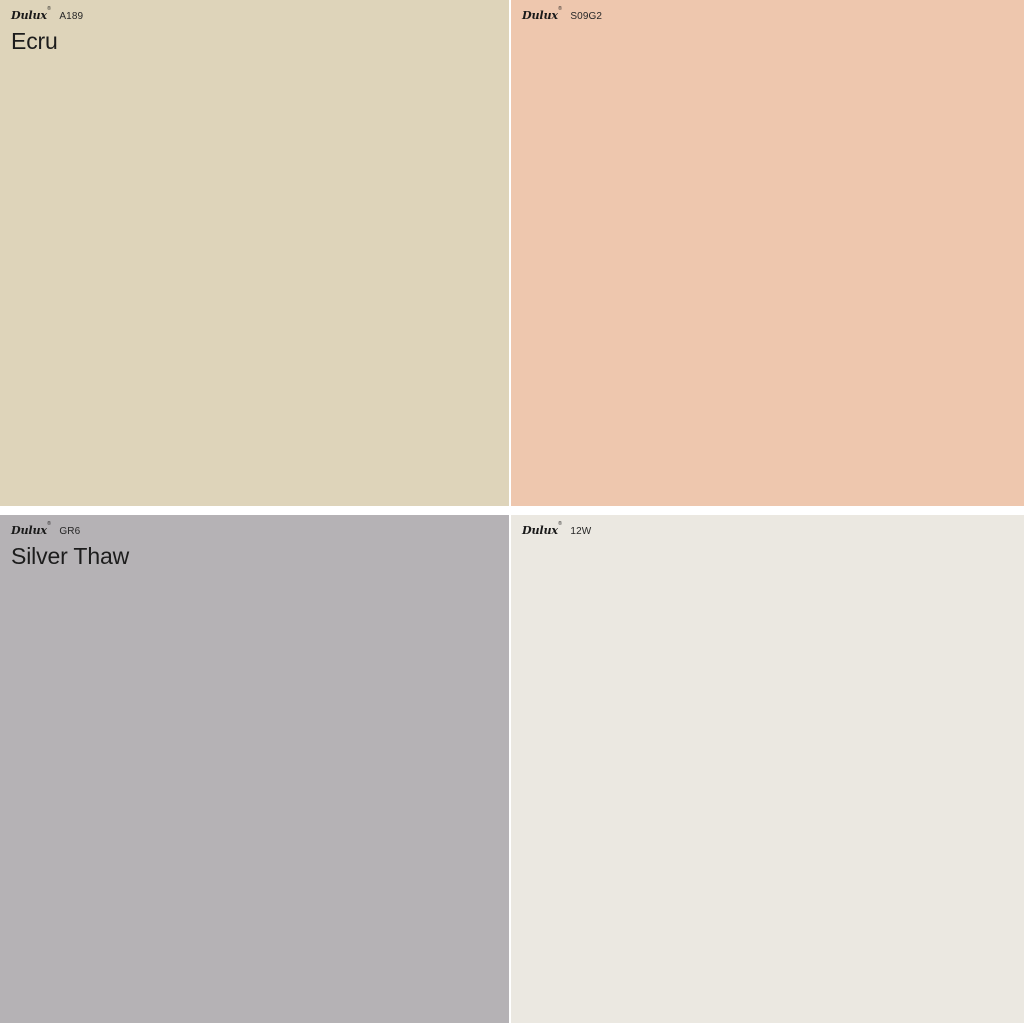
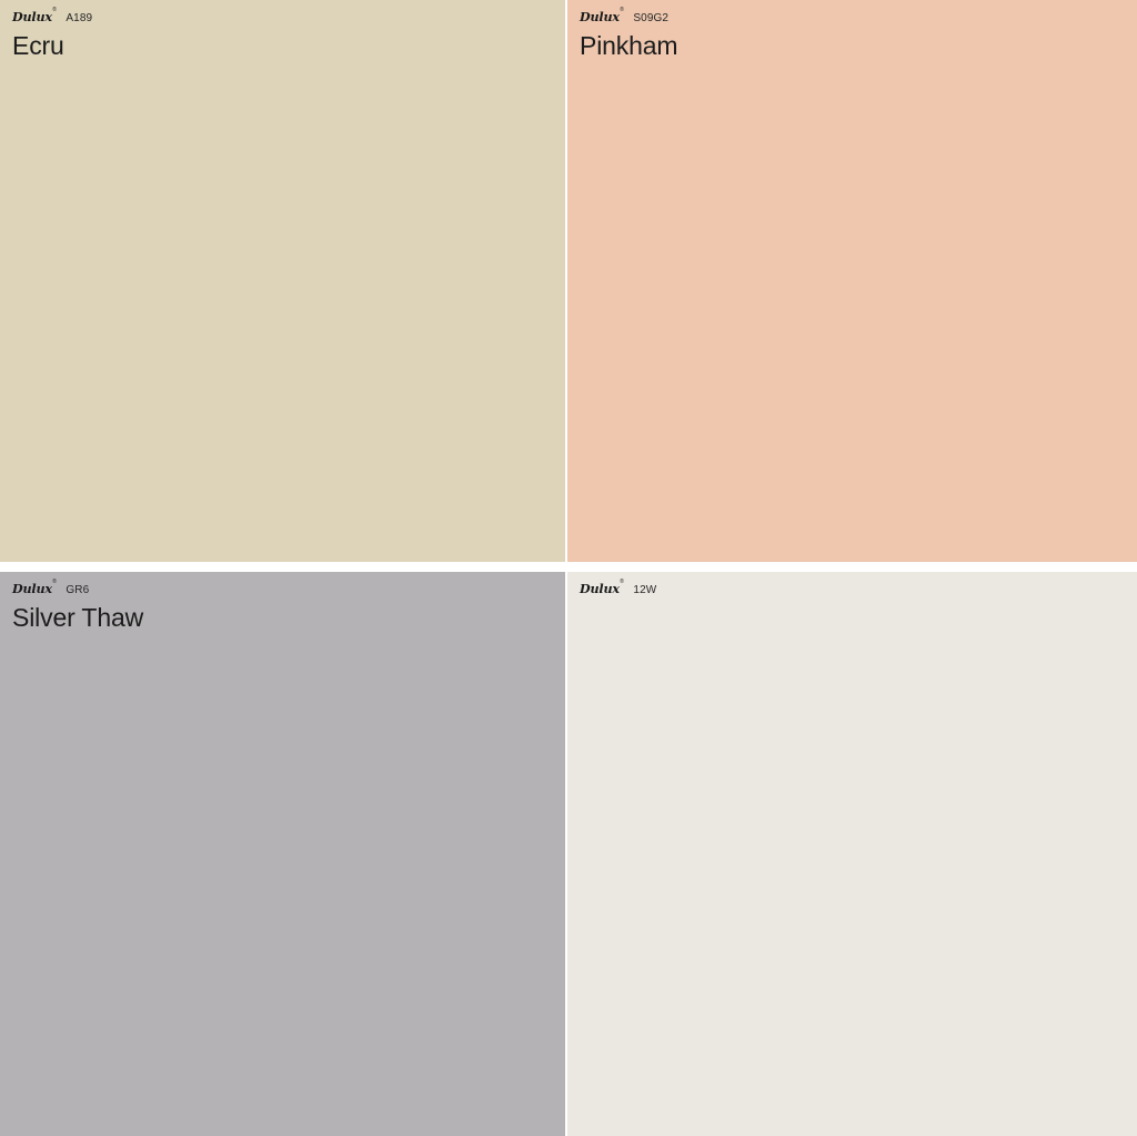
  Dulux
  A189
  Ecru
  Dulux
  S09G2
+ Pinkham
  Dulux
  GR6
  Silver Thaw
  Dulux
  12W
